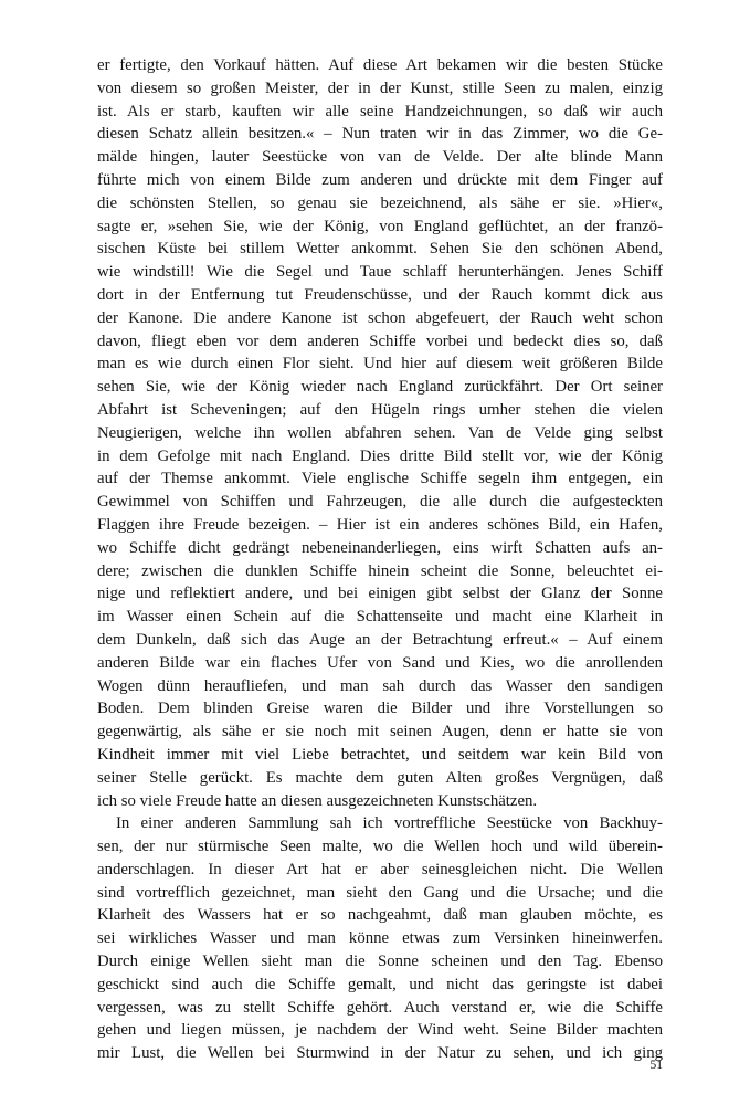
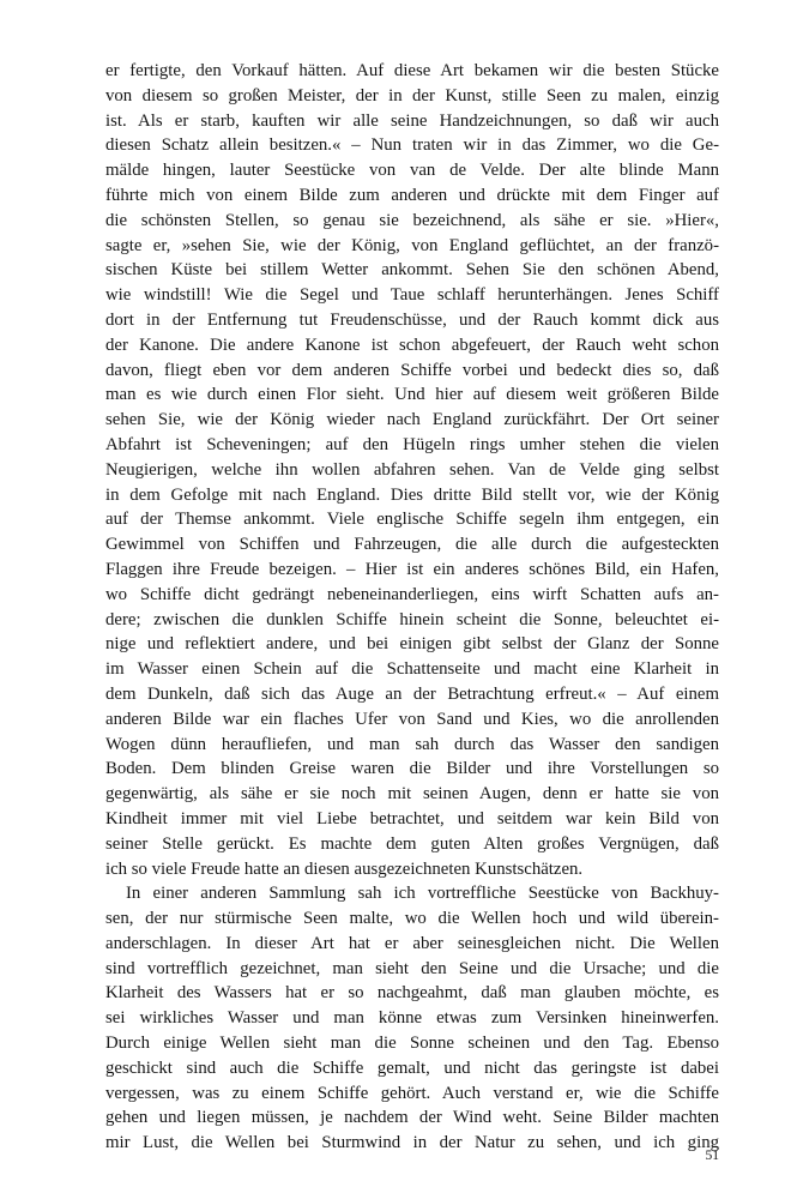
  er fertigte, den Vorkauf hätten. Auf diese Art bekamen wir die besten Stücke
  von diesem so großen Meister, der in der Kunst, stille Seen zu malen, einzig
  ist. Als er starb, kauften wir alle seine Handzeichnungen, so daß wir auch
  diesen Schatz allein besitzen.« – Nun traten wir in das Zimmer, wo die Ge-
  mälde hingen, lauter Seestücke von van de Velde. Der alte blinde Mann
  führte mich von einem Bilde zum anderen und drückte mit dem Finger auf
  die schönsten Stellen, so genau sie bezeichnend, als sähe er sie. »Hier«,
  sagte er, »sehen Sie, wie der König, von England geflüchtet, an der franzö-
  sischen Küste bei stillem Wetter ankommt. Sehen Sie den schönen Abend,
  wie windstill! Wie die Segel und Taue schlaff herunterhängen. Jenes Schiff
  dort in der Entfernung tut Freudenschüsse, und der Rauch kommt dick aus
  der Kanone. Die andere Kanone ist schon abgefeuert, der Rauch weht schon
  davon, fliegt eben vor dem anderen Schiffe vorbei und bedeckt dies so, daß
  man es wie durch einen Flor sieht. Und hier auf diesem weit größeren Bilde
  sehen Sie, wie der König wieder nach England zurückfährt. Der Ort seiner
  Abfahrt ist Scheveningen; auf den Hügeln rings umher stehen die vielen
  Neugierigen, welche ihn wollen abfahren sehen. Van de Velde ging selbst
  in dem Gefolge mit nach England. Dies dritte Bild stellt vor, wie der König
  auf der Themse ankommt. Viele englische Schiffe segeln ihm entgegen, ein
  Gewimmel von Schiffen und Fahrzeugen, die alle durch die aufgesteckten
  Flaggen ihre Freude bezeigen. – Hier ist ein anderes schönes Bild, ein Hafen,
  wo Schiffe dicht gedrängt nebeneinanderliegen, eins wirft Schatten aufs an-
  dere; zwischen die dunklen Schiffe hinein scheint die Sonne, beleuchtet ei-
  nige und reflektiert andere, und bei einigen gibt selbst der Glanz der Sonne
  im Wasser einen Schein auf die Schattenseite und macht eine Klarheit in
  dem Dunkeln, daß sich das Auge an der Betrachtung erfreut.« – Auf einem
  anderen Bilde war ein flaches Ufer von Sand und Kies, wo die anrollenden
  Wogen dünn heraufliefen, und man sah durch das Wasser den sandigen
  Boden. Dem blinden Greise waren die Bilder und ihre Vorstellungen so
  gegenwärtig, als sähe er sie noch mit seinen Augen, denn er hatte sie von
  Kindheit immer mit viel Liebe betrachtet, und seitdem war kein Bild von
  seiner Stelle gerückt. Es machte dem guten Alten großes Vergnügen, daß
  ich so viele Freude hatte an diesen ausgezeichneten Kunstschätzen.
  In einer anderen Sammlung sah ich vortreffliche Seestücke von Backhuy-
  sen, der nur stürmische Seen malte, wo die Wellen hoch und wild überein-
  anderschlagen. In dieser Art hat er aber seinesgleichen nicht. Die Wellen
- sind vortrefflich gezeichnet, man sieht den Gang und die Ursache; und die
+ sind vortrefflich gezeichnet, man sieht den Seine und die Ursache; und die
  Klarheit des Wassers hat er so nachgeahmt, daß man glauben möchte, es
  sei wirkliches Wasser und man könne etwas zum Versinken hineinwerfen.
  Durch einige Wellen sieht man die Sonne scheinen und den Tag. Ebenso
  geschickt sind auch die Schiffe gemalt, und nicht das geringste ist dabei
- vergessen, was zu stellt Schiffe gehört. Auch verstand er, wie die Schiffe
+ vergessen, was zu einem Schiffe gehört. Auch verstand er, wie die Schiffe
  gehen und liegen müssen, je nachdem der Wind weht. Seine Bilder machten
  mir Lust, die Wellen bei Sturmwind in der Natur zu sehen, und ich ging
  51
